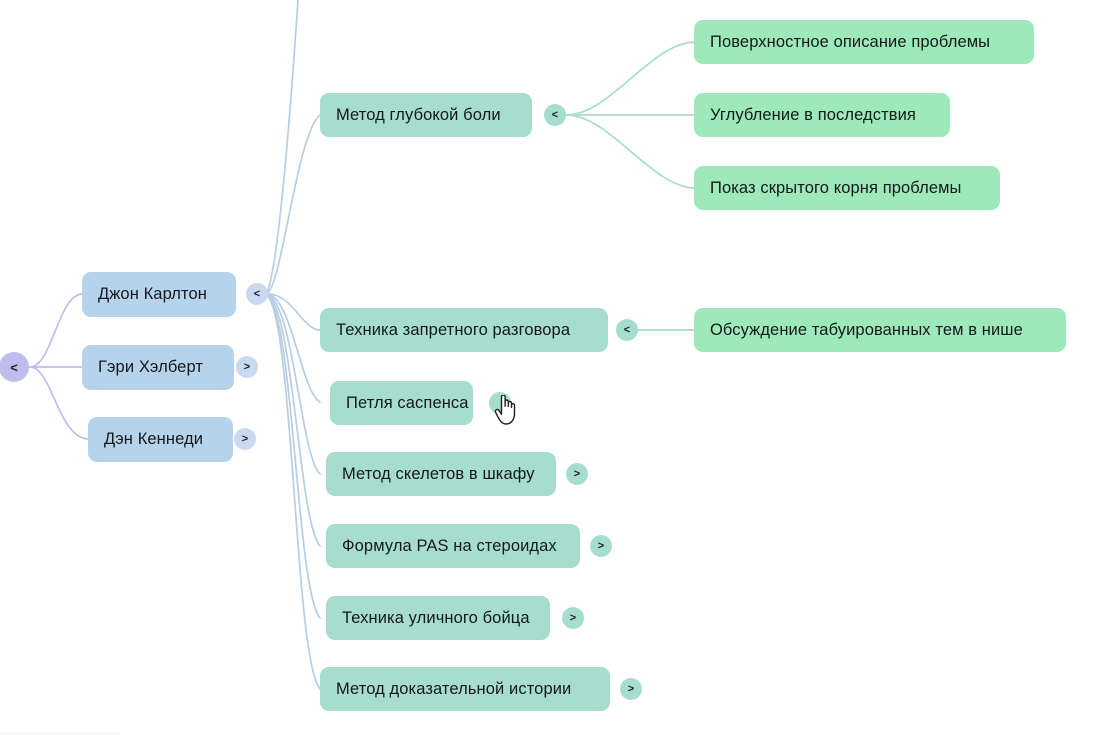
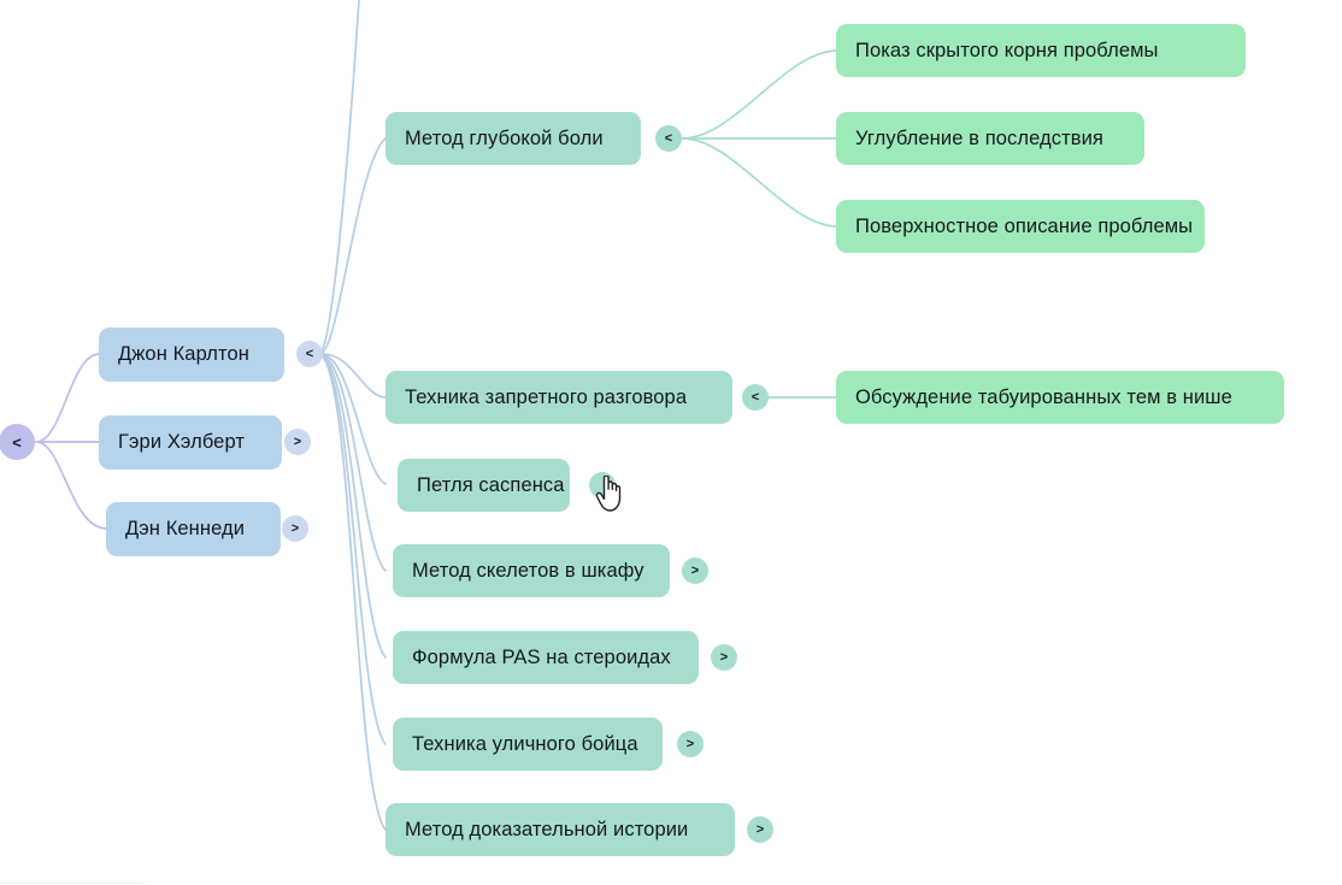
  <
  Джон Карлтон
  <
  Гэри Хэлберт
  >
  Дэн Кеннеди
  >
  Метод глубокой боли
  <
  Техника запретного разговора
  <
  Петля саспенса
  Метод скелетов в шкафу
  >
  Формула PAS на стероидах
  >
  Техника уличного бойца
  >
  Метод доказательной истории
  >
- Поверхностное описание проблемы
+ Показ скрытого корня проблемы
  Углубление в последствия
- Показ скрытого корня проблемы
+ Поверхностное описание проблемы
  Обсуждение табуированных тем в нише
